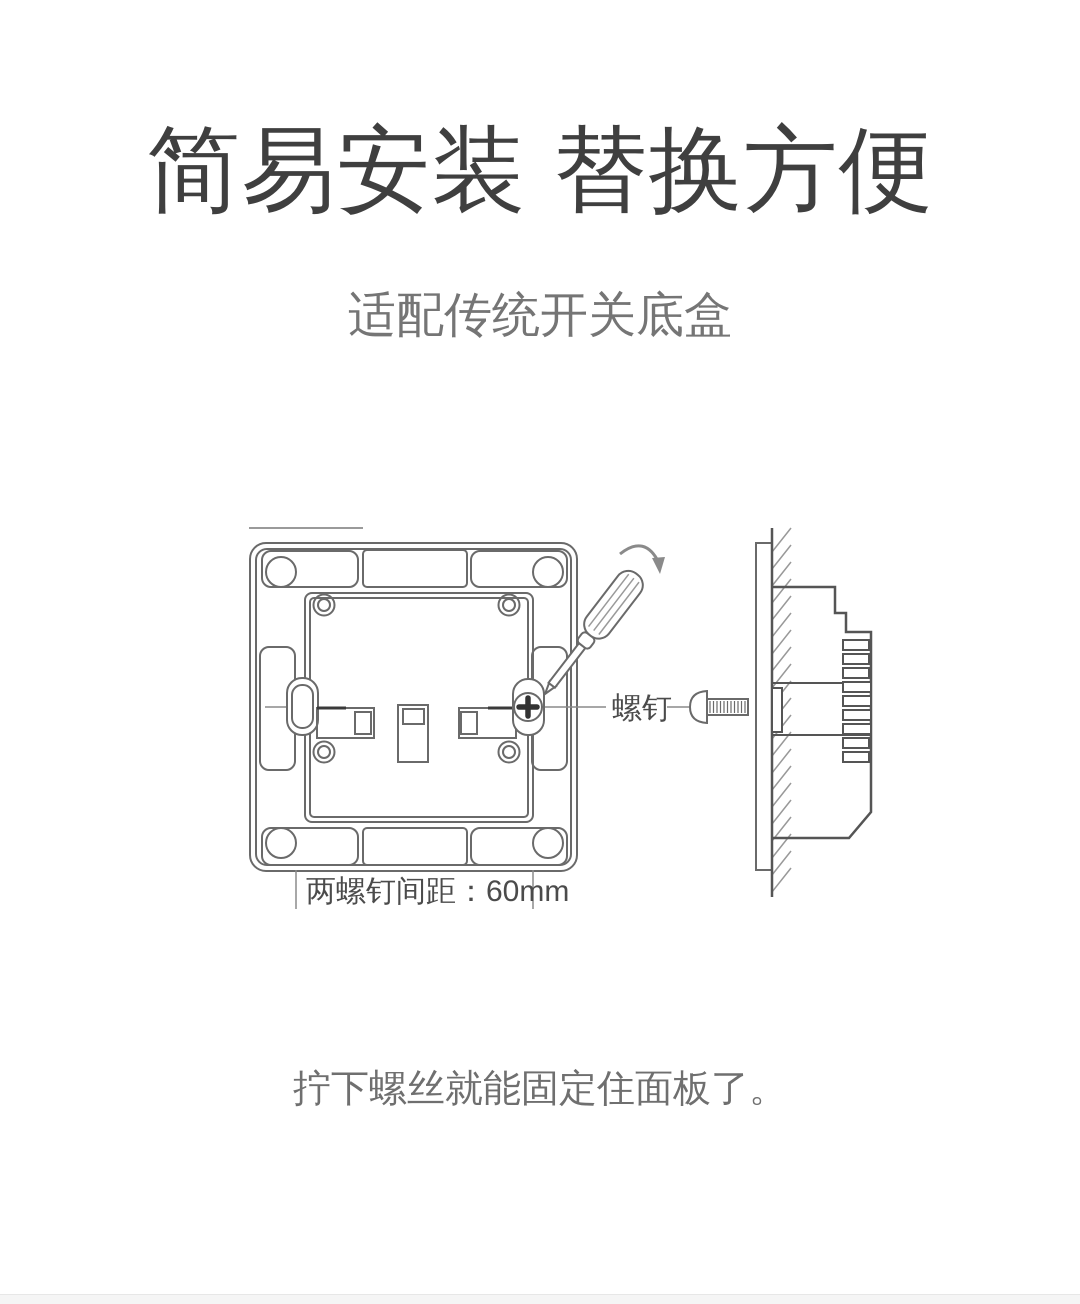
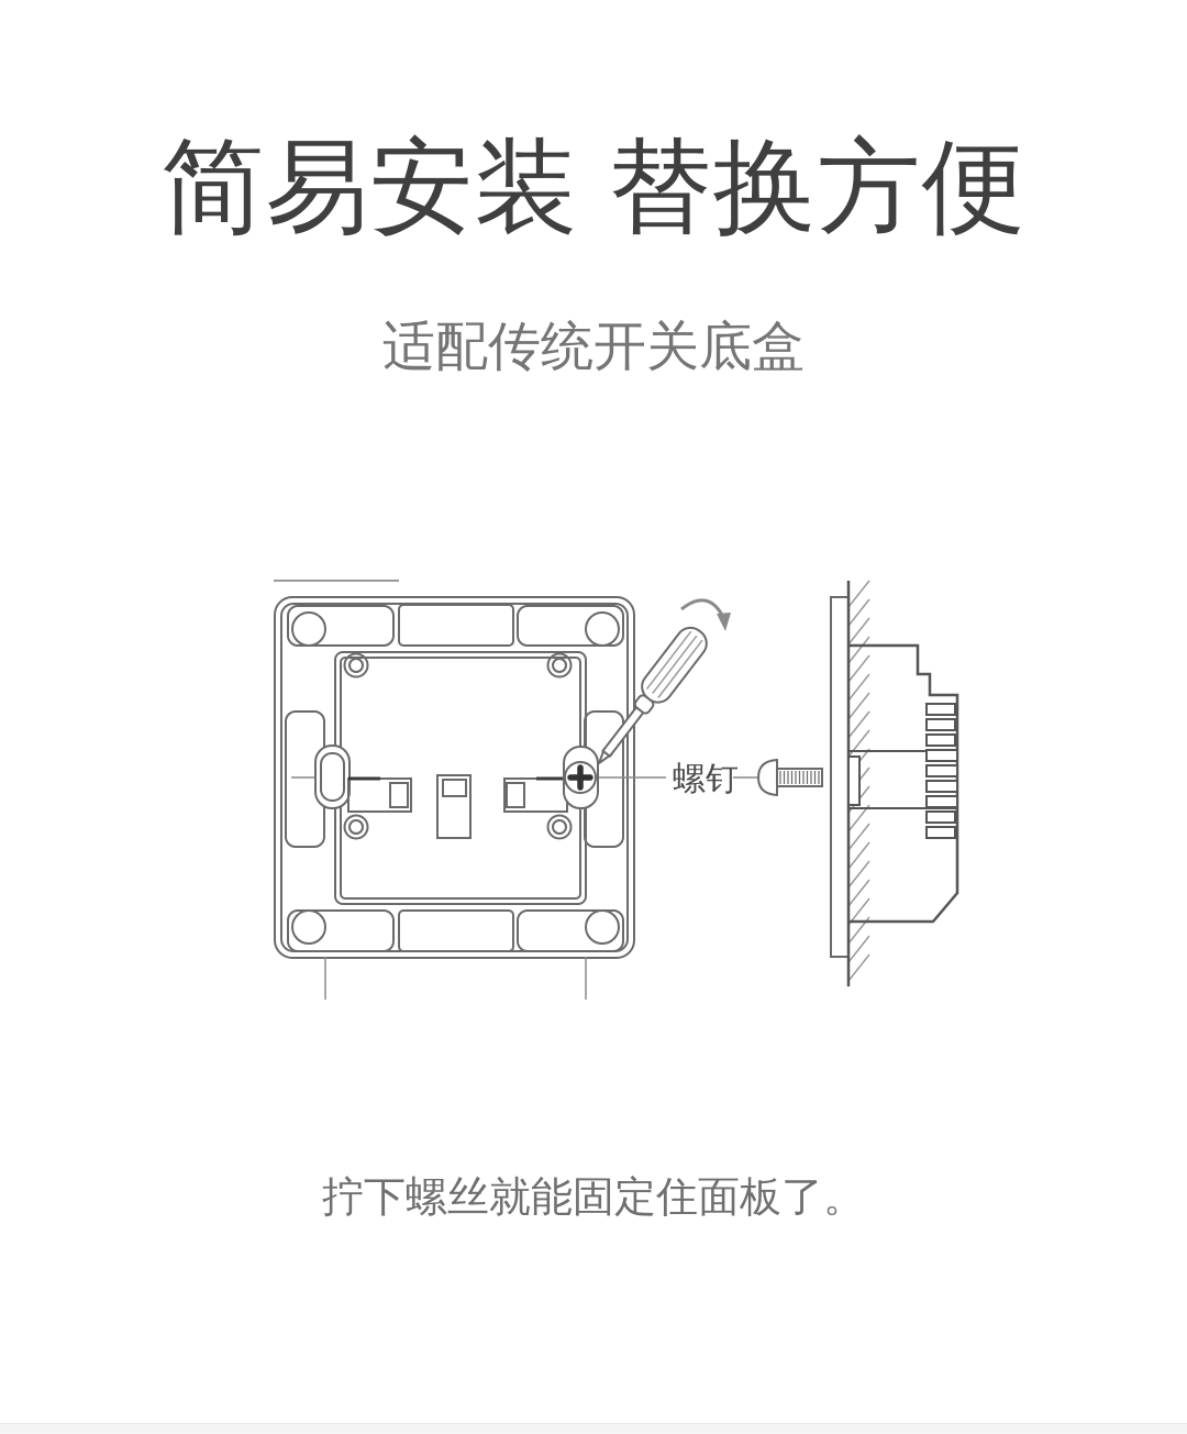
  简易安装 替换方便
  适配传统开关底盒
  螺钉
- 两螺钉间距：60mm
  拧下螺丝就能固定住面板了。
